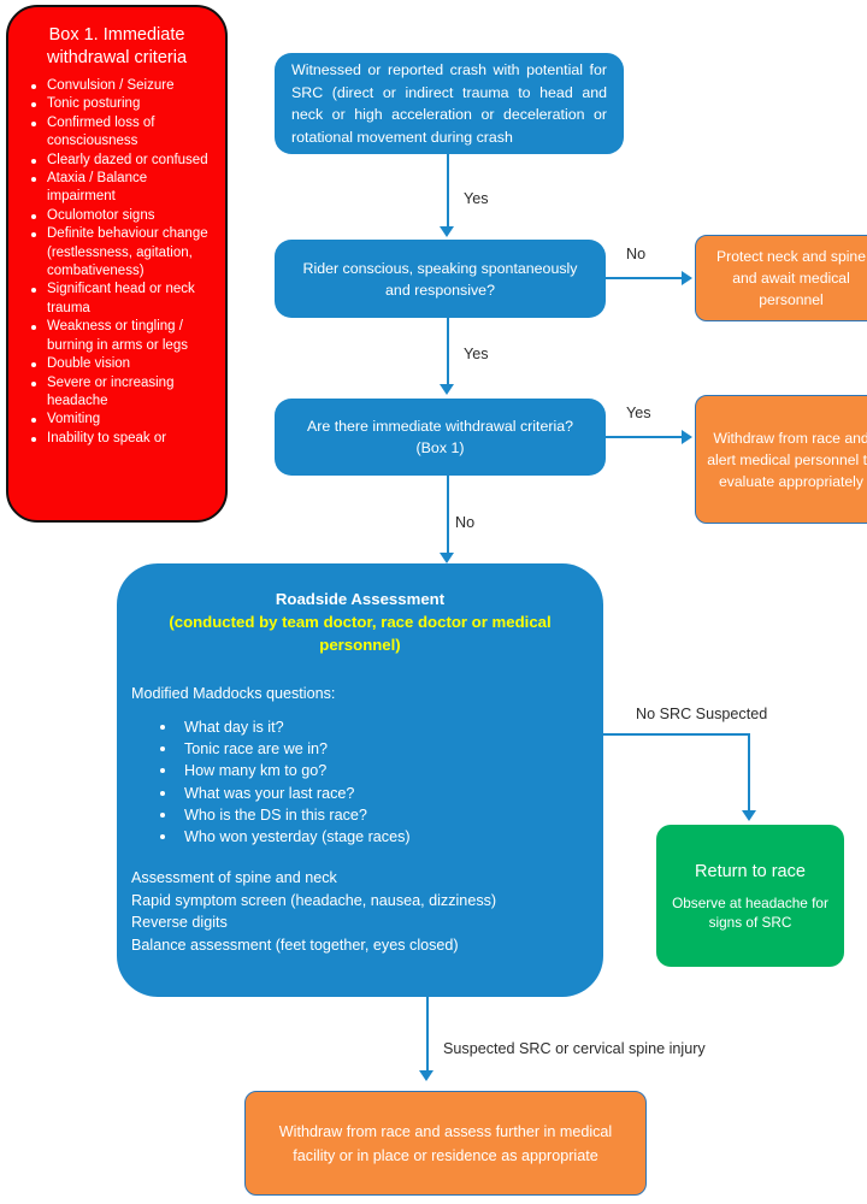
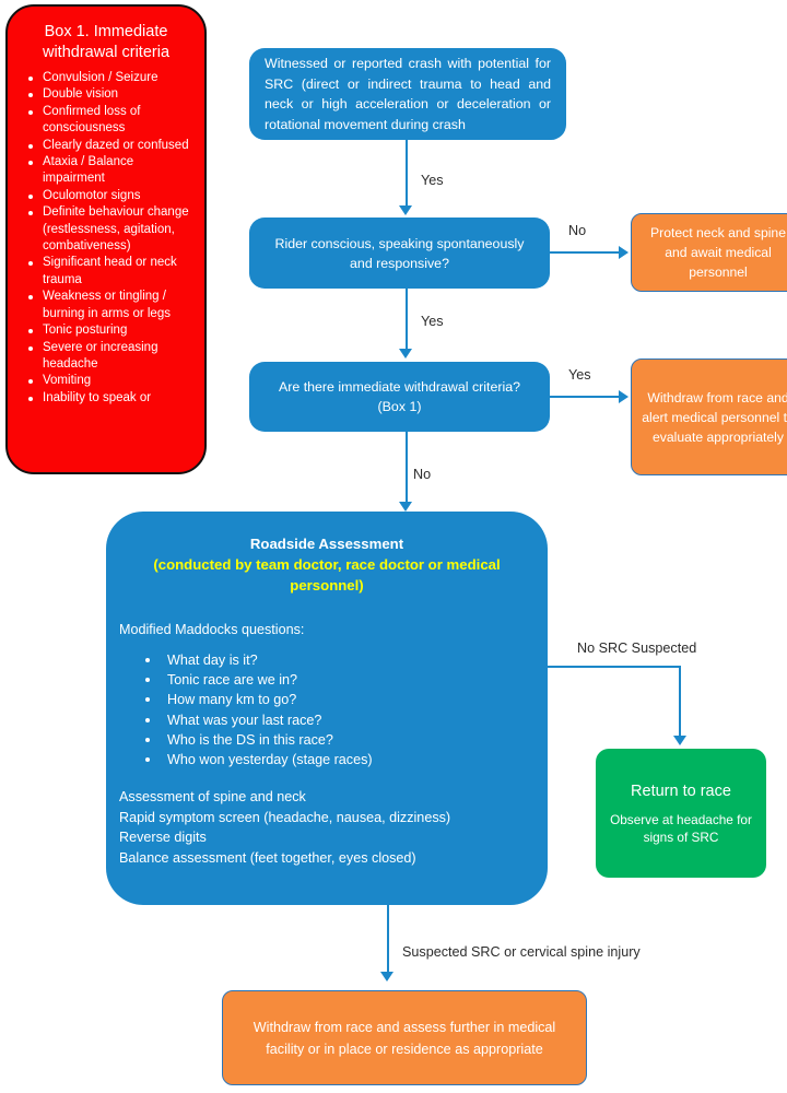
  Box 1. Immediate withdrawal criteria
  Convulsion / Seizure
- Tonic posturing
+ Double vision
  Confirmed loss of consciousness
  Clearly dazed or confused
  Ataxia / Balance impairment
  Oculomotor signs
  Definite behaviour change (restlessness, agitation, combativeness)
  Significant head or neck trauma
  Weakness or tingling / burning in arms or legs
- Double vision
+ Tonic posturing
  Severe or increasing headache
  Vomiting
  Inability to speak or
  Witnessed or reported crash with potential for SRC (direct or indirect trauma to head and neck or high acceleration or deceleration or rotational movement during crash
  Yes
  Rider conscious, speaking spontaneously and responsive?
  No
  Protect neck and spine and await medical personnel
  Yes
  Are there immediate withdrawal criteria?
  (Box 1)
  Yes
  Withdraw from race and alert medical personnel t evaluate appropriately
  No
  Roadside Assessment
  (conducted by team doctor, race doctor or medical personnel)
  Modified Maddocks questions:
  What day is it?
  Tonic race are we in?
  How many km to go?
  What was your last race?
  Who is the DS in this race?
  Who won yesterday (stage races)
  Assessment of spine and neck
  Rapid symptom screen (headache, nausea, dizziness)
  Reverse digits
  Balance assessment (feet together, eyes closed)
  No SRC Suspected
  Return to race
  Observe at headache for signs of SRC
  Suspected SRC or cervical spine injury
  Withdraw from race and assess further in medical facility or in place or residence as appropriate
